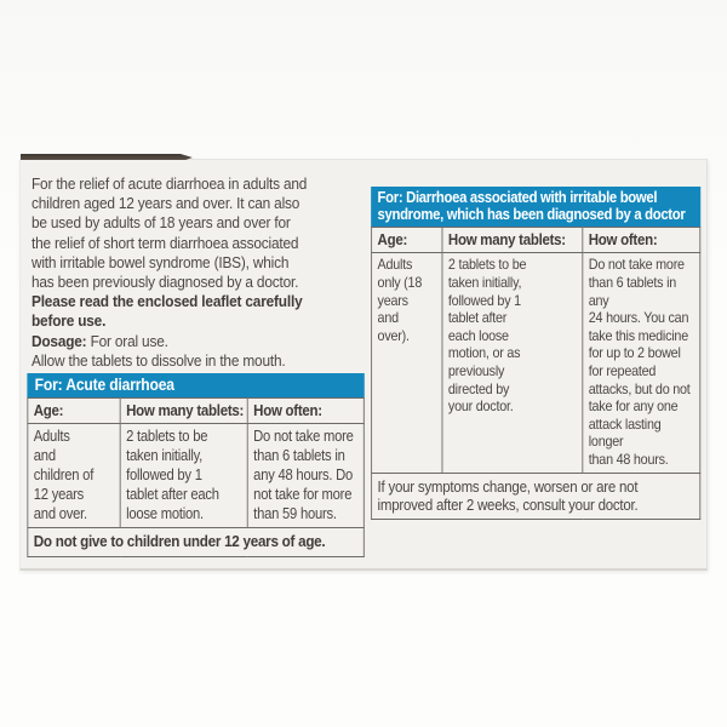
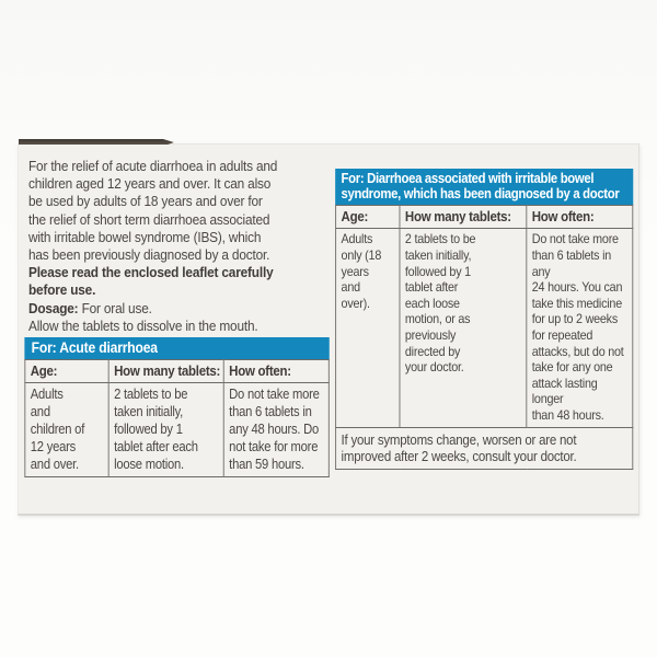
  For the relief of acute diarrhoea in adults and
  children aged 12 years and over. It can also
  be used by adults of 18 years and over for
  the relief of short term diarrhoea associated
  with irritable bowel syndrome (IBS), which
  has been previously diagnosed by a doctor.
  Please read the enclosed leaflet carefully
  before use.
  Dosage: For oral use.
  Allow the tablets to dissolve in the mouth.
  For: Acute diarrhoea
  Age:	How many tablets:	How often:
  Adults and children of 12 years and over.	2 tablets to be taken initially, followed by 1 tablet after each loose motion.	Do not take more than 6 tablets in any 48 hours. Do not take for more than 59 hours.
- Do not give to children under 12 years of age.
  For: Diarrhoea associated with irritable bowel
  syndrome, which has been diagnosed by a doctor
  Age:	How many tablets:	How often:
- Adults only (18 years and over).	2 tablets to be taken initially, followed by 1 tablet after each loose motion, or as previously directed by your doctor.	Do not take more than 6 tablets in any 24 hours. You can take this medicine for up to 2 bowel for repeated attacks, but do not take for any one attack lasting longer than 48 hours.
+ Adults only (18 years and over).	2 tablets to be taken initially, followed by 1 tablet after each loose motion, or as previously directed by your doctor.	Do not take more than 6 tablets in any 24 hours. You can take this medicine for up to 2 weeks for repeated attacks, but do not take for any one attack lasting longer than 48 hours.
  If your symptoms change, worsen or are not improved after 2 weeks, consult your doctor.
